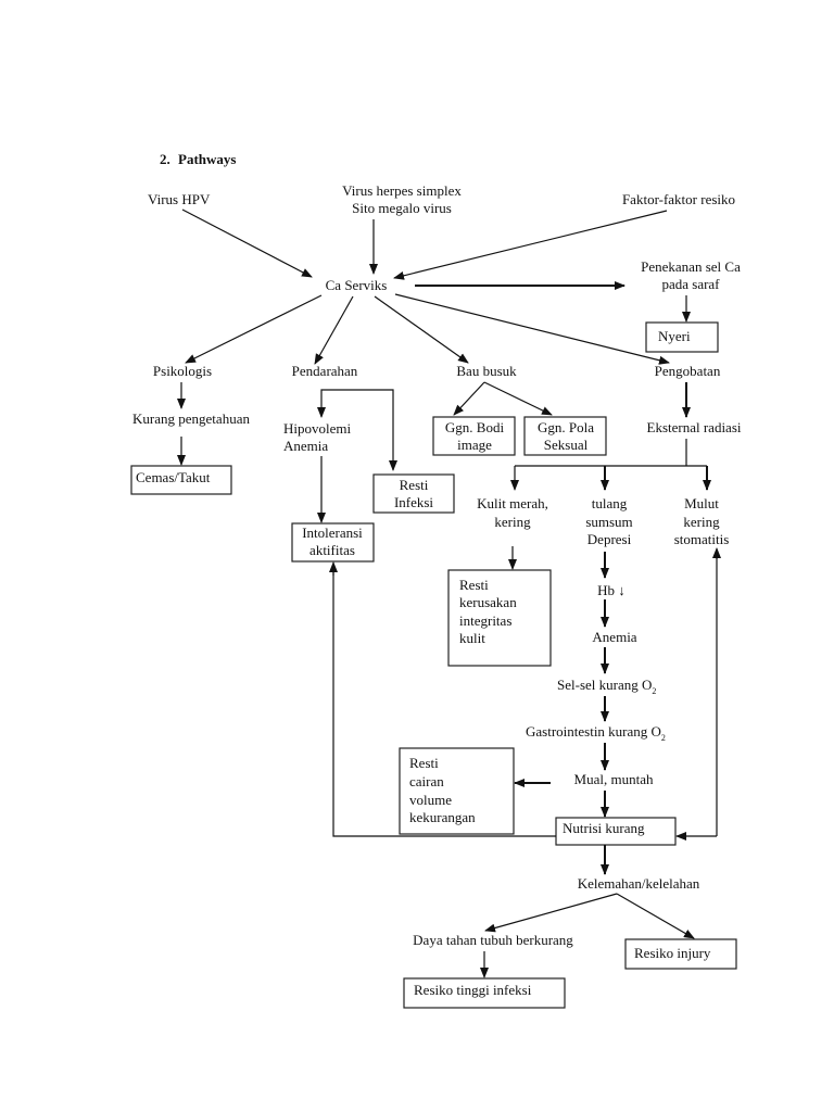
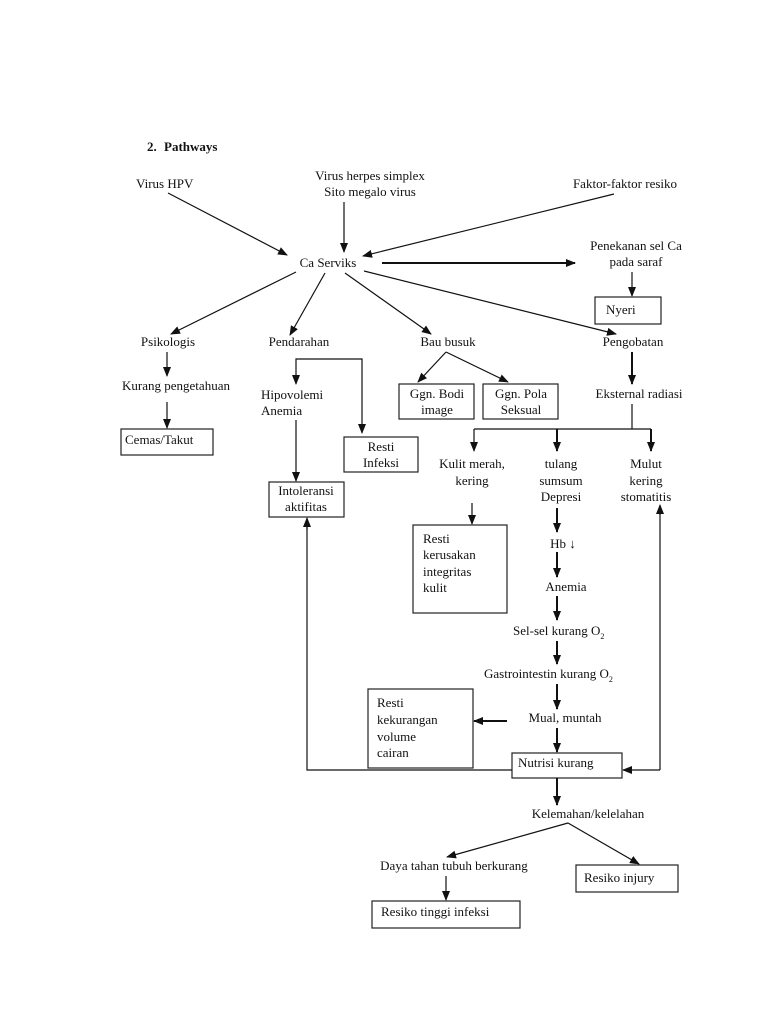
  2.
  Pathways
  Virus HPV
  Virus herpes simplex
  Sito megalo virus
  Faktor-faktor resiko
  Ca Serviks
  Penekanan sel Ca
  pada saraf
  Nyeri
  Psikologis
  Pendarahan
  Bau busuk
  Pengobatan
  Kurang pengetahuan
  Cemas/Takut
  Hipovolemi
  Anemia
  Resti
  Infeksi
  Intoleransi
  aktifitas
  Ggn. Bodi
  image
  Ggn. Pola
  Seksual
  Eksternal radiasi
  Kulit merah,
  kering
  tulang
  sumsum
  Depresi
  Mulut
  kering
  stomatitis
  Resti
  kerusakan
  integritas
  kulit
  Hb ↓
  Anemia
  Sel-sel kurang O2
  Gastrointestin kurang O2
  Mual, muntah
  Resti
- cairan
+ kekurangan
  volume
- kekurangan
+ cairan
  Nutrisi kurang
  Kelemahan/kelelahan
  Daya tahan tubuh berkurang
  Resiko injury
  Resiko tinggi infeksi
